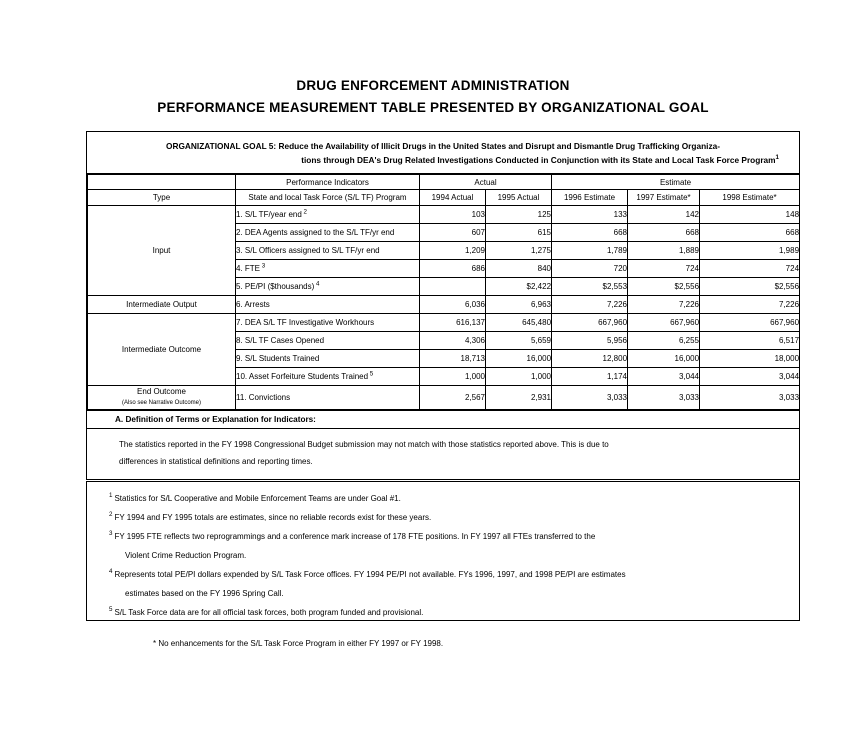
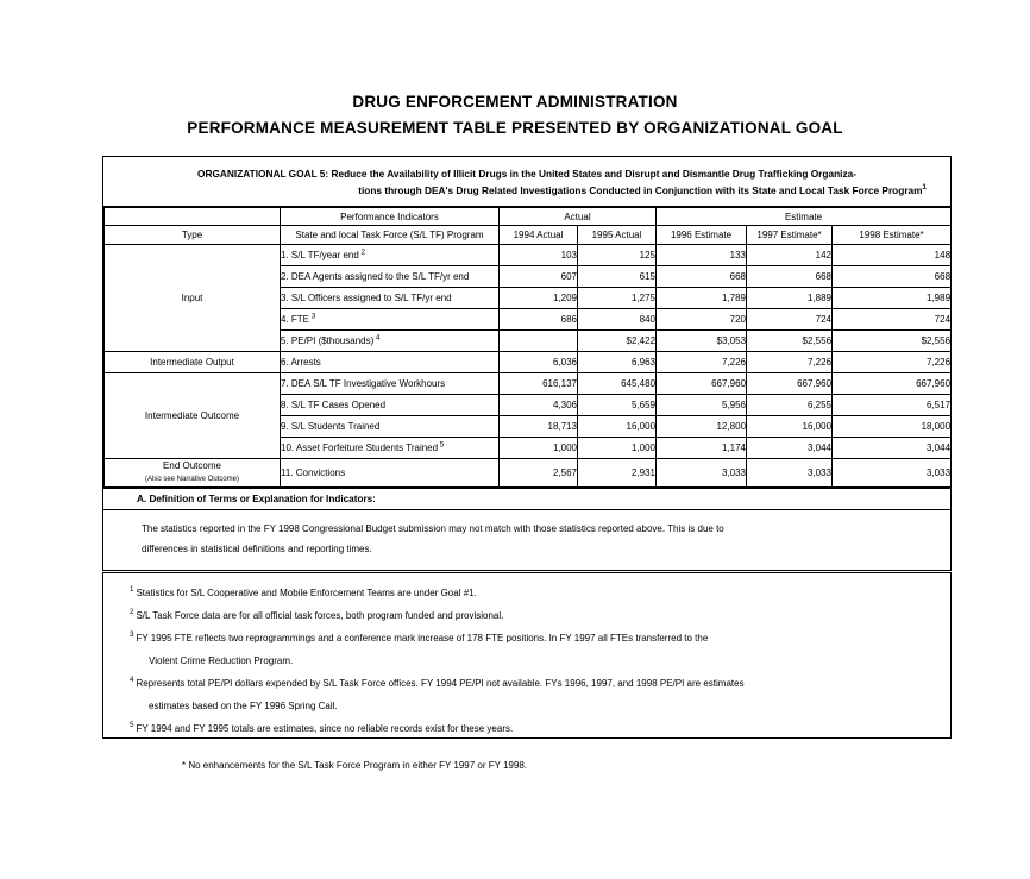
  DRUG ENFORCEMENT ADMINISTRATION
  PERFORMANCE MEASUREMENT TABLE PRESENTED BY ORGANIZATIONAL GOAL
  ORGANIZATIONAL GOAL 5: Reduce the Availability of Illicit Drugs in the United States and Disrupt and Dismantle Drug Trafficking Organiza-
  tions through DEA's Drug Related Investigations Conducted in Conjunction with its State and Local Task Force Program
  	Performance Indicators	Actual	Estimate
  Type	State and local Task Force (S/L TF) Program	1994 Actual	1995 Actual	1996 Estimate	1997 Estimate*	1998 Estimate*
  Input	1. S/L TF/year end	103	125	133	142	148
  2. DEA Agents assigned to the S/L TF/yr end	607	615	668	668	668
  3. S/L Officers assigned to S/L TF/yr end	1,209	1,275	1,789	1,889	1,989
  4. FTE	686	840	720	724	724
- 5. PE/PI ($thousands)		$2,422	$2,553	$2,556	$2,556
+ 5. PE/PI ($thousands)		$2,422	$3,053	$2,556	$2,556
  Intermediate Output	6. Arrests	6,036	6,963	7,226	7,226	7,226
  Intermediate Outcome	7. DEA S/L TF Investigative Workhours	616,137	645,480	667,960	667,960	667,960
  8. S/L TF Cases Opened	4,306	5,659	5,956	6,255	6,517
  9. S/L Students Trained	18,713	16,000	12,800	16,000	18,000
  10. Asset Forfeiture Students Trained	1,000	1,000	1,174	3,044	3,044
  A. Definition of Terms or Explanation for Indicators:
  The statistics reported in the FY 1998 Congressional Budget submission may not match with those statistics reported above. This is due to
  differences in statistical definitions and reporting times.
  Statistics for S/L Cooperative and Mobile Enforcement Teams are under Goal #1.
- FY 1994 and FY 1995 totals are estimates, since no reliable records exist for these years.
+ S/L Task Force data are for all official task forces, both program funded and provisional.
  FY 1995 FTE reflects two reprogrammings and a conference mark increase of 178 FTE positions. In FY 1997 all FTEs transferred to the
  Violent Crime Reduction Program.
  Represents total PE/PI dollars expended by S/L Task Force offices. FY 1994 PE/PI not available. FYs 1996, 1997, and 1998 PE/PI are estimates
  estimates based on the FY 1996 Spring Call.
- S/L Task Force data are for all official task forces, both program funded and provisional.
+ FY 1994 and FY 1995 totals are estimates, since no reliable records exist for these years.
  * No enhancements for the S/L Task Force Program in either FY 1997 or FY 1998.
